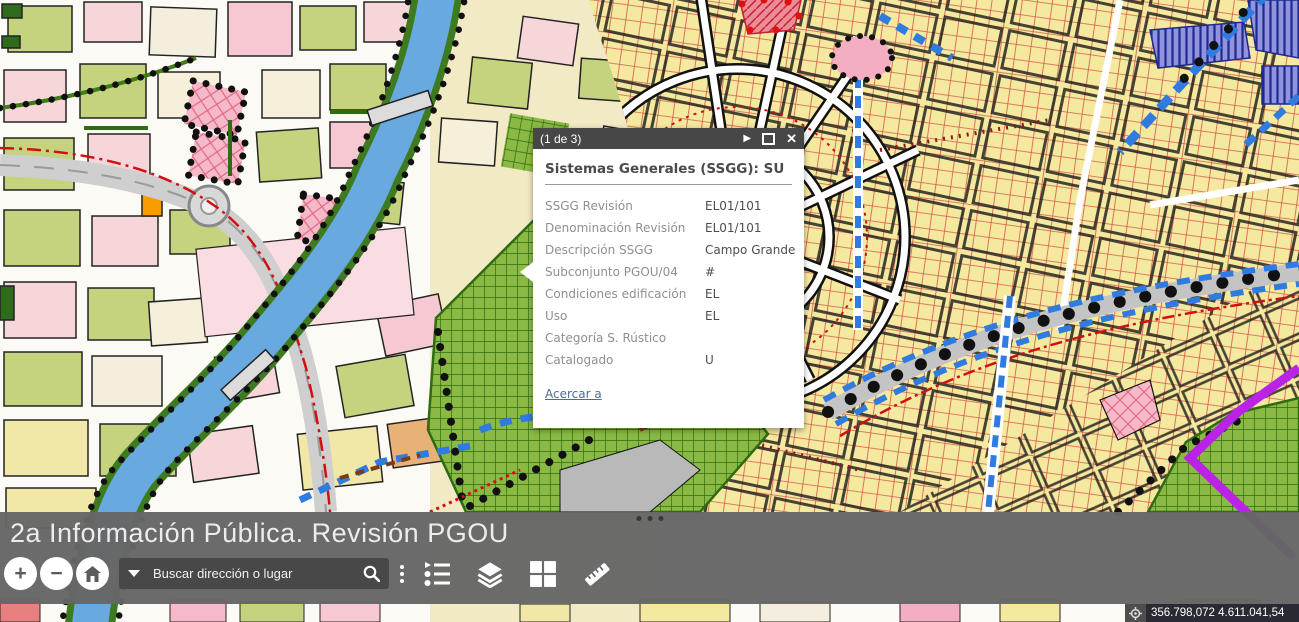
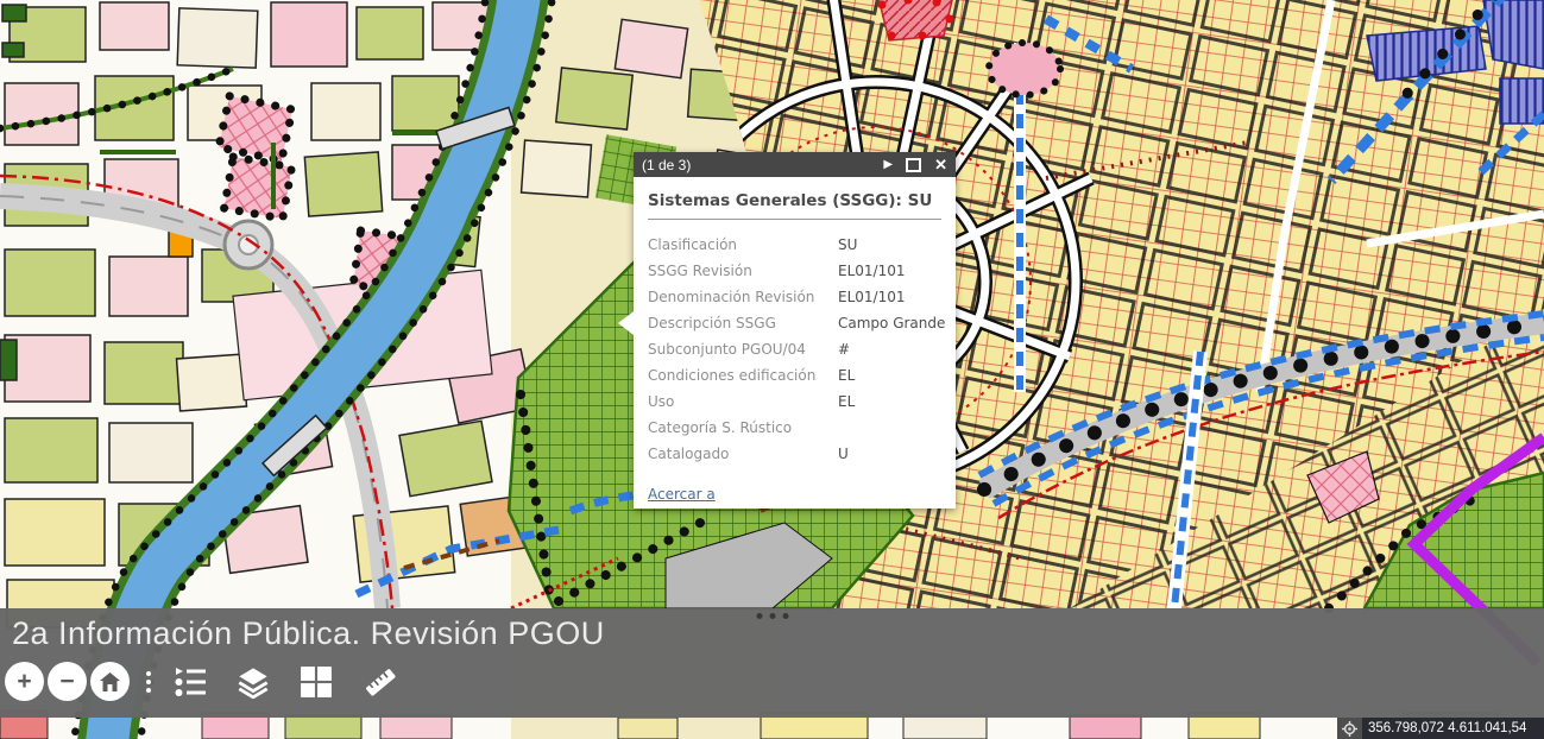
  (1 de 3)
  ▶
  ✕
  Sistemas Generales (SSGG): SU
+ Clasificación
+ SU
  SSGG Revisión
  EL01/101
  Denominación Revisión
  EL01/101
  Descripción SSGG
  Campo Grande
  Subconjunto PGOU/04
  #
  Condiciones edificación
  EL
  Uso
  EL
  Categoría S. Rústico
  Catalogado
  U
  Acercar a
  2a Información Pública. Revisión PGOU
  +
  −
- Buscar dirección o lugar
  356.798,072 4.611.041,54
